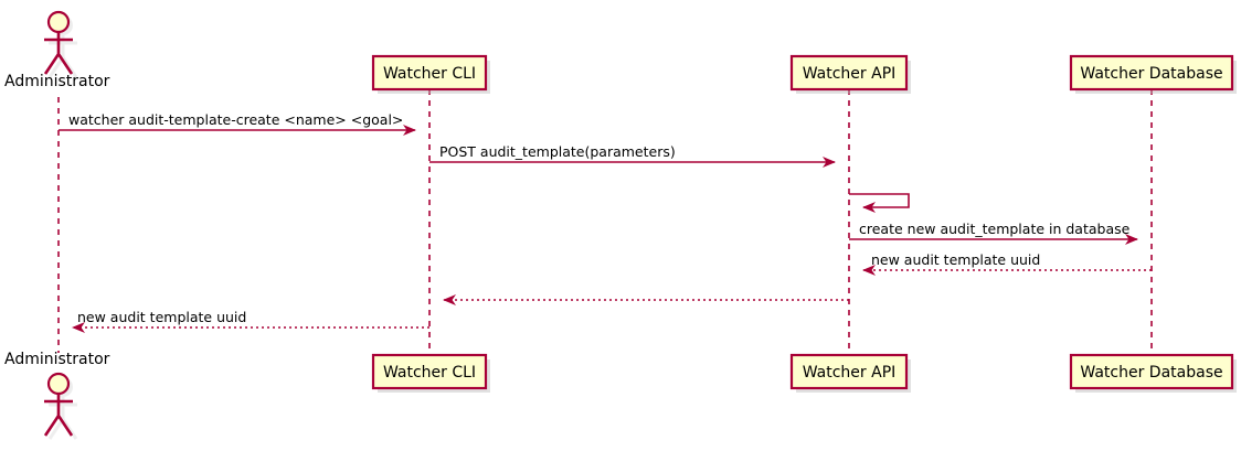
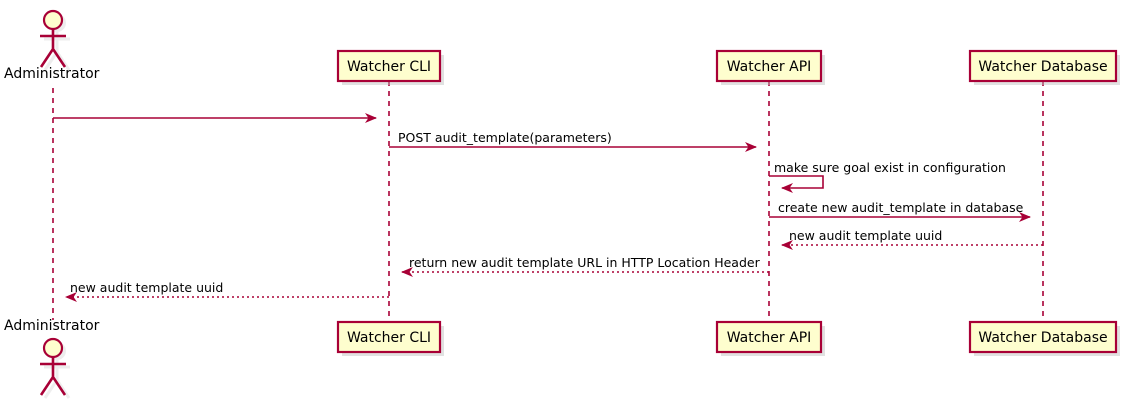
  Administrator
  Administrator
  Watcher CLI
  Watcher CLI
  Watcher API
  Watcher API
  Watcher Database
  Watcher Database
- watcher audit-template-create <name> <goal>
  POST audit_template(parameters)
+ make sure goal exist in configuration
  create new audit_template in database
  new audit template uuid
+ return new audit template URL in HTTP Location Header
  new audit template uuid
